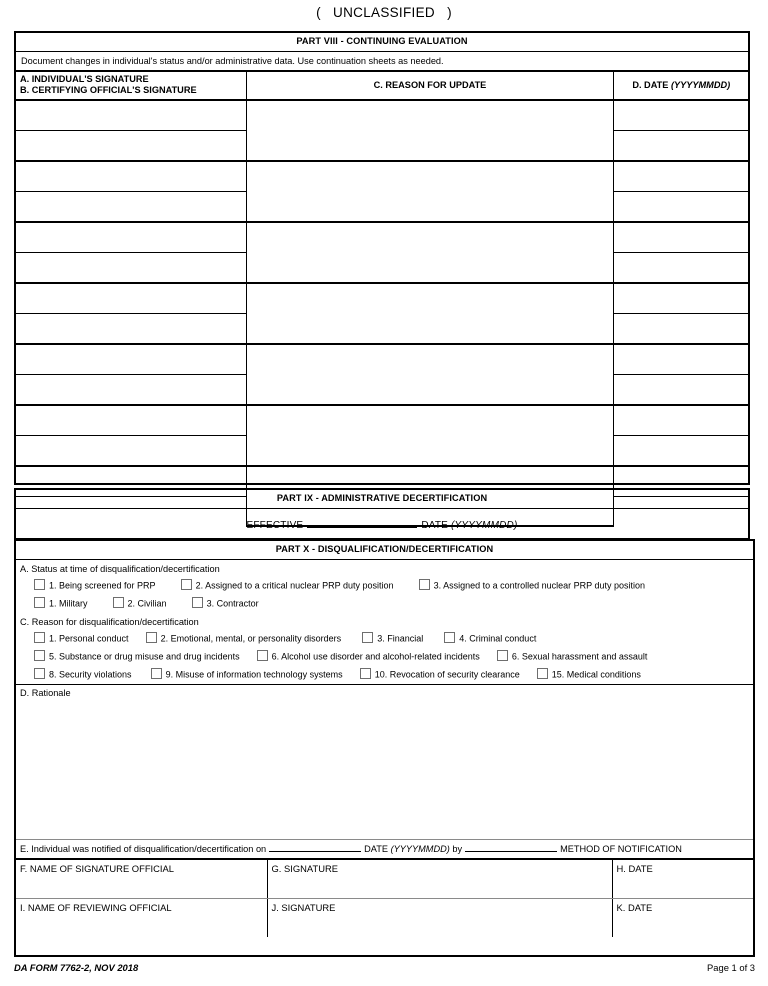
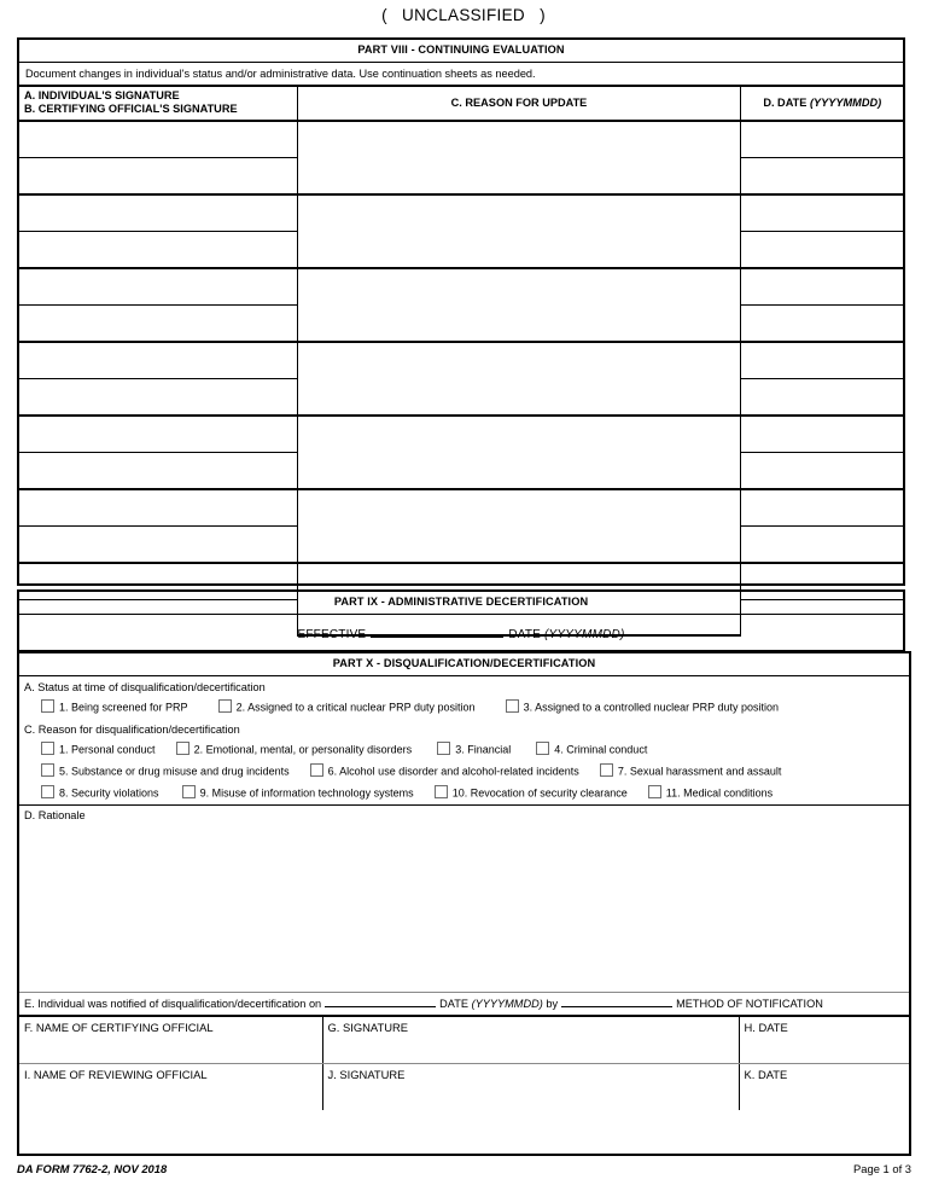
  ( UNCLASSIFIED )
  PART VIII - CONTINUING EVALUATION
  Document changes in individual's status and/or administrative data. Use continuation sheets as needed.
  A. INDIVIDUAL'S SIGNATURE B. CERTIFYING OFFICIAL'S SIGNATURE	C. REASON FOR UPDATE	D. DATE (YYYYMMDD)
  PART IX - ADMINISTRATIVE DECERTIFICATION
  EFFECTIVE DATE (YYYYMMDD)
  PART X - DISQUALIFICATION/DECERTIFICATION
  A. Status at time of disqualification/decertification
  1. Being screened for PRP 2. Assigned to a critical nuclear PRP duty position 3. Assigned to a controlled nuclear PRP duty position
- 1. Military 2. Civilian 3. Contractor
  C. Reason for disqualification/decertification
  1. Personal conduct 2. Emotional, mental, or personality disorders 3. Financial 4. Criminal conduct
- 5. Substance or drug misuse and drug incidents 6. Alcohol use disorder and alcohol-related incidents 6. Sexual harassment and assault
+ 5. Substance or drug misuse and drug incidents 6. Alcohol use disorder and alcohol-related incidents 7. Sexual harassment and assault
- 8. Security violations 9. Misuse of information technology systems 10. Revocation of security clearance 15. Medical conditions
+ 8. Security violations 9. Misuse of information technology systems 10. Revocation of security clearance 11. Medical conditions
  D. Rationale
  E. Individual was notified of disqualification/decertification on DATE (YYYYMMDD) by METHOD OF NOTIFICATION
- F. NAME OF SIGNATURE OFFICIAL	G. SIGNATURE	H. DATE
+ F. NAME OF CERTIFYING OFFICIAL	G. SIGNATURE	H. DATE
  I. NAME OF REVIEWING OFFICIAL	J. SIGNATURE	K. DATE
  DA FORM 7762-2, NOV 2018
  Page 1 of 3
